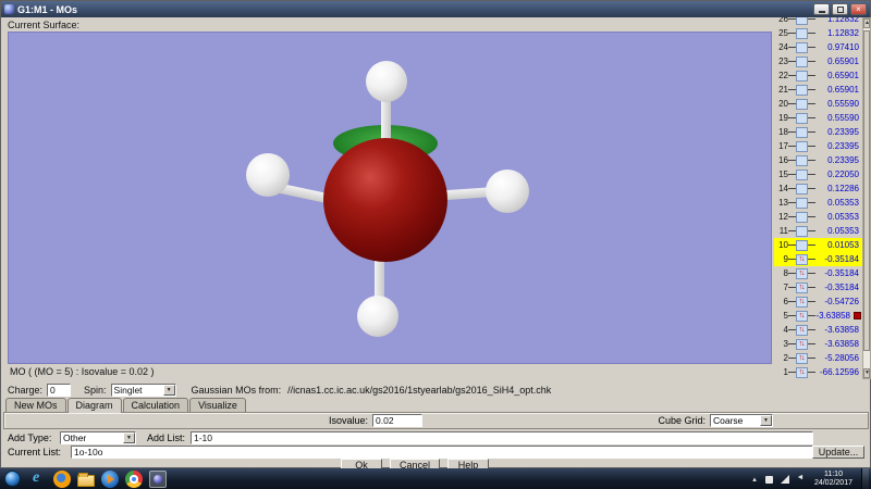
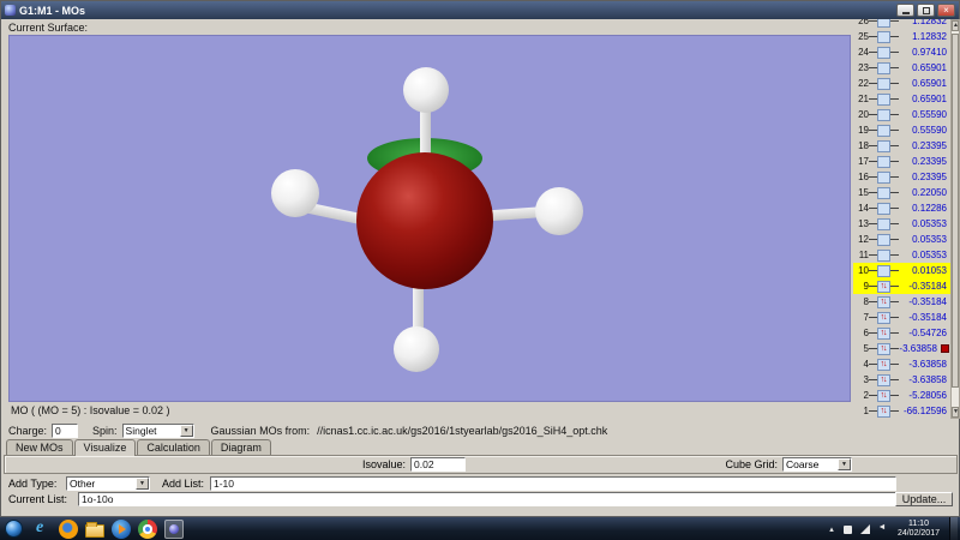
  G1:M1 - MOs
  ×
  Current Surface:
  MO ( (MO = 5) : Isovalue = 0.02 )
  26
  1.12832
  25
  1.12832
  24
  0.97410
  23
  0.65901
  22
  0.65901
  21
  0.65901
  20
  0.55590
  19
  0.55590
  18
  0.23395
  17
  0.23395
  16
  0.23395
  15
  0.22050
  14
  0.12286
  13
  0.05353
  12
  0.05353
  11
  0.05353
  10
  0.01053
  9
  -0.35184
  8
  -0.35184
  7
  -0.35184
  6
  -0.54726
  5
  -3.63858
  4
  -3.63858
  3
  -3.63858
  2
  -5.28056
  1
  -66.12596
  Charge:
  0
  Spin:
  Singlet
  Gaussian MOs from:
  //icnas1.cc.ic.ac.uk/gs2016/1styearlab/gs2016_SiH4_opt.chk
  New MOs
- Diagram
+ Visualize
  Calculation
- Visualize
+ Diagram
  Isovalue:
  0.02
  Cube Grid:
  Coarse
  Add Type:
  Other
  Add List:
  1-10
  Current List:
  1o-10o
  Update...
- Ok
- Cancel
- Help
